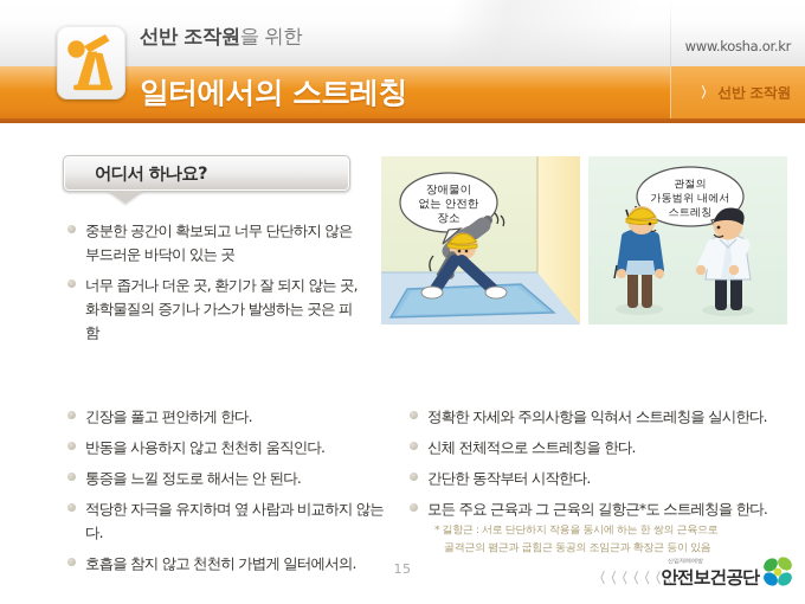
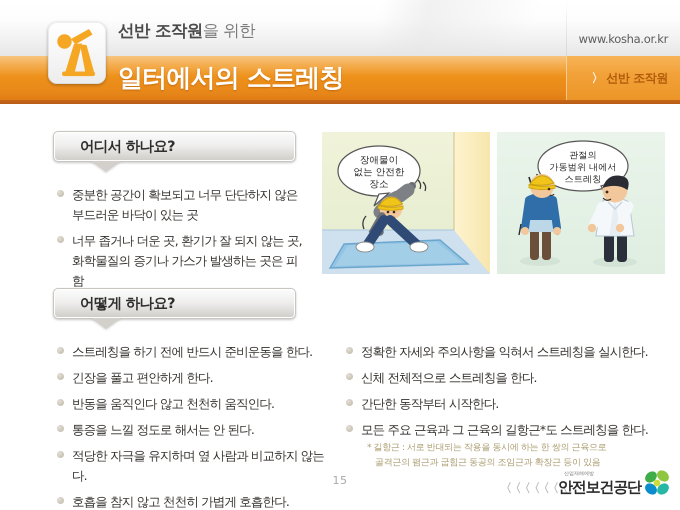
  선반 조작원을 위한
  일터에서의 스트레칭
  www.kosha.or.kr
  〉 선반 조작원
  어디서 하나요?
  중분한 공간이 확보되고 너무 단단하지 않은
  부드러운 바닥이 있는 곳
  너무 좁거나 더운 곳, 환기가 잘 되지 않는 곳,
  화학물질의 증기나 가스가 발생하는 곳은 피함
  장애물이
  없는 안전한
  장소
  관절의
  가동범위 내에서
  스트레칭
+ 어떻게 하나요?
+ 스트레칭을 하기 전에 반드시 준비운동을 한다.
  긴장을 풀고 편안하게 한다.
- 반동을 사용하지 않고 천천히 움직인다.
+ 반동을 움직인다 않고 천천히 움직인다.
  통증을 느낄 정도로 해서는 안 된다.
  적당한 자극을 유지하며 옆 사람과 비교하지 않는다.
- 호흡을 참지 않고 천천히 가볍게 일터에서의.
+ 호흡을 참지 않고 천천히 가볍게 호흡한다.
  정확한 자세와 주의사항을 익혀서 스트레칭을 실시한다.
  신체 전체적으로 스트레칭을 한다.
  간단한 동작부터 시작한다.
  모든 주요 근육과 그 근육의 길항근*도 스트레칭을 한다.
- * 길항근 : 서로 단단하지 작용을 동시에 하는 한 쌍의 근육으로
+ * 길항근 : 서로 반대되는 작용을 동시에 하는 한 쌍의 근육으로
  골격근의 폄근과 굽힘근 동공의 조임근과 확장근 등이 있음
  15
  〈〈〈〈〈〈〈
  안전보건공단
